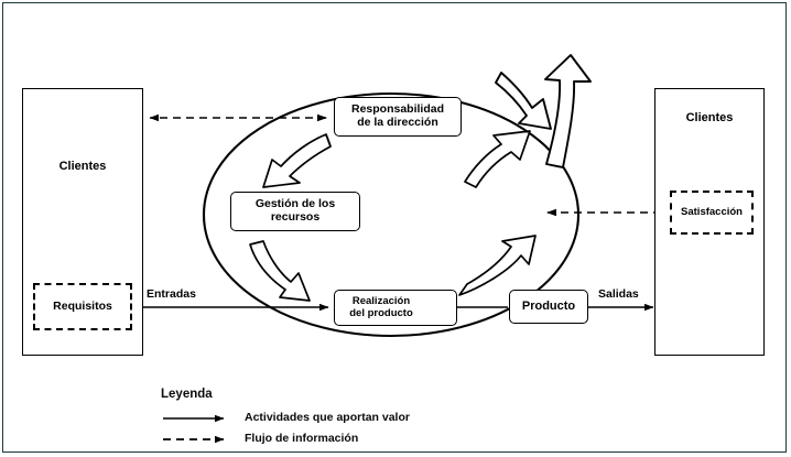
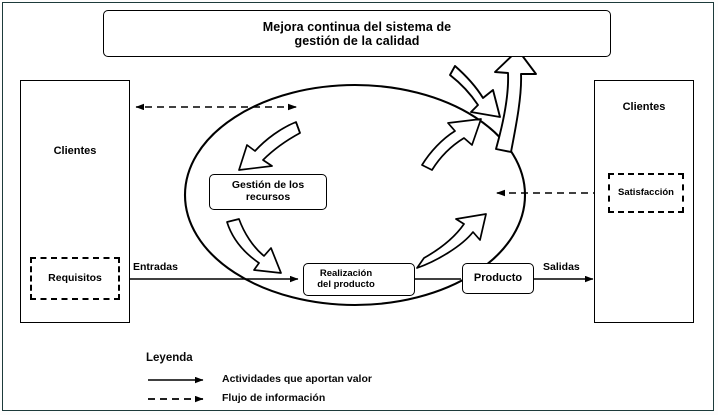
+ Mejora continua del sistema de
+ gestión de la calidad
  Clientes
  Requisitos
  Clientes
  Satisfacción
- Responsabilidad
- de la dirección
  Gestión de los
  recursos
  Realización
  del producto
  Producto
  Entradas
  Salidas
  Leyenda
  Actividades que aportan valor
  Flujo de información
